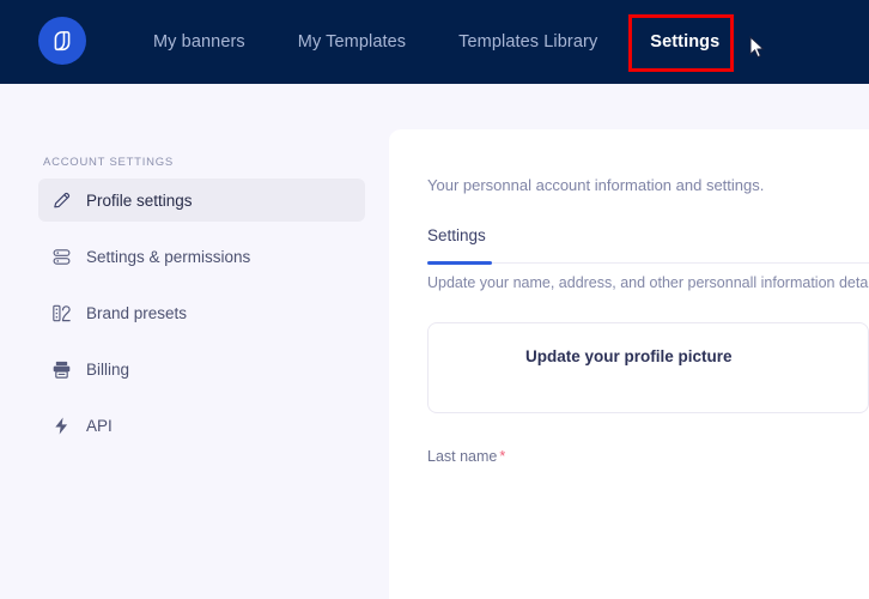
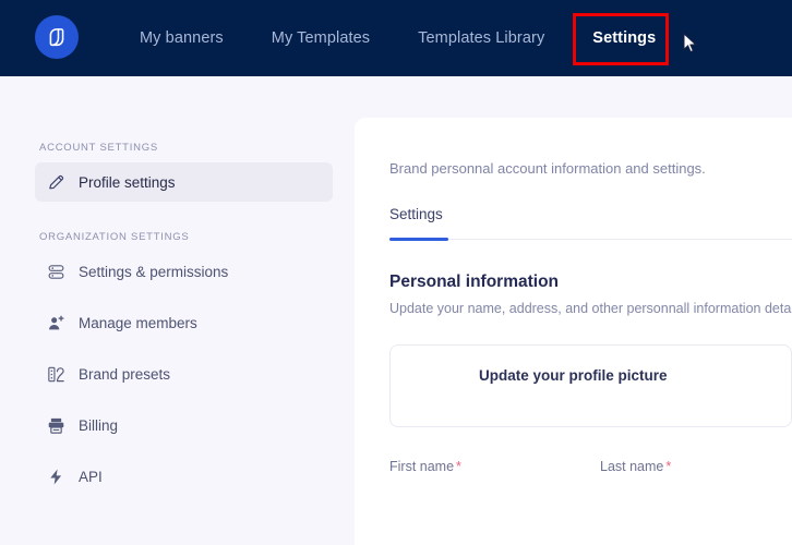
  My banners
  My Templates
  Templates Library
  Settings
  ACCOUNT SETTINGS
  Profile settings
+ ORGANIZATION SETTINGS
  Settings & permissions
+ Manage members
  Brand presets
  Billing
  API
- Your personnal account information and settings.
+ Brand personnal account information and settings.
  Settings
+ Personal information
  Update your name, address, and other personnall information deta
  Update your profile picture
+ First name *
  Last name *
